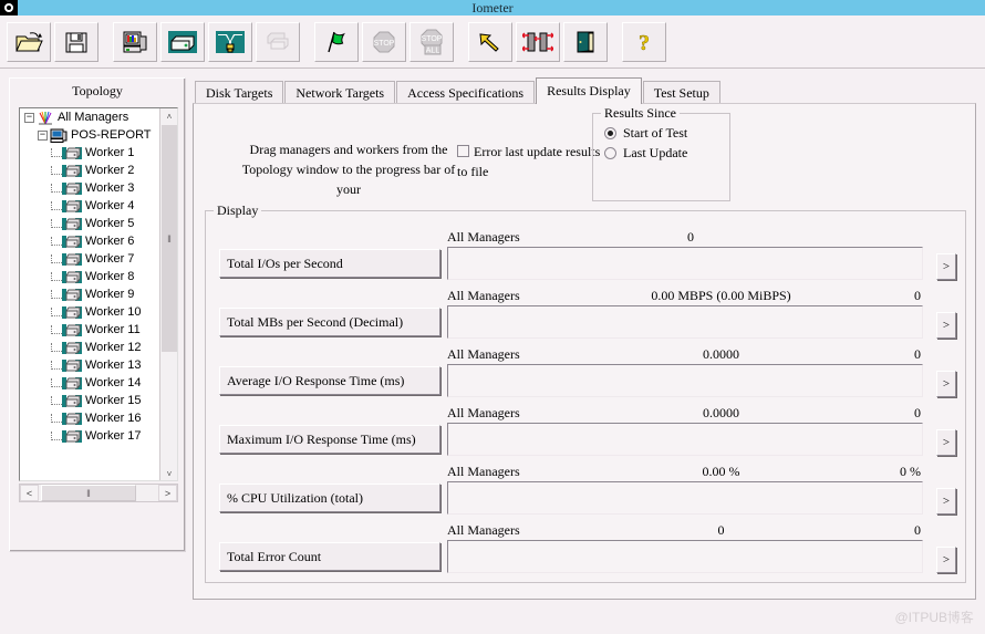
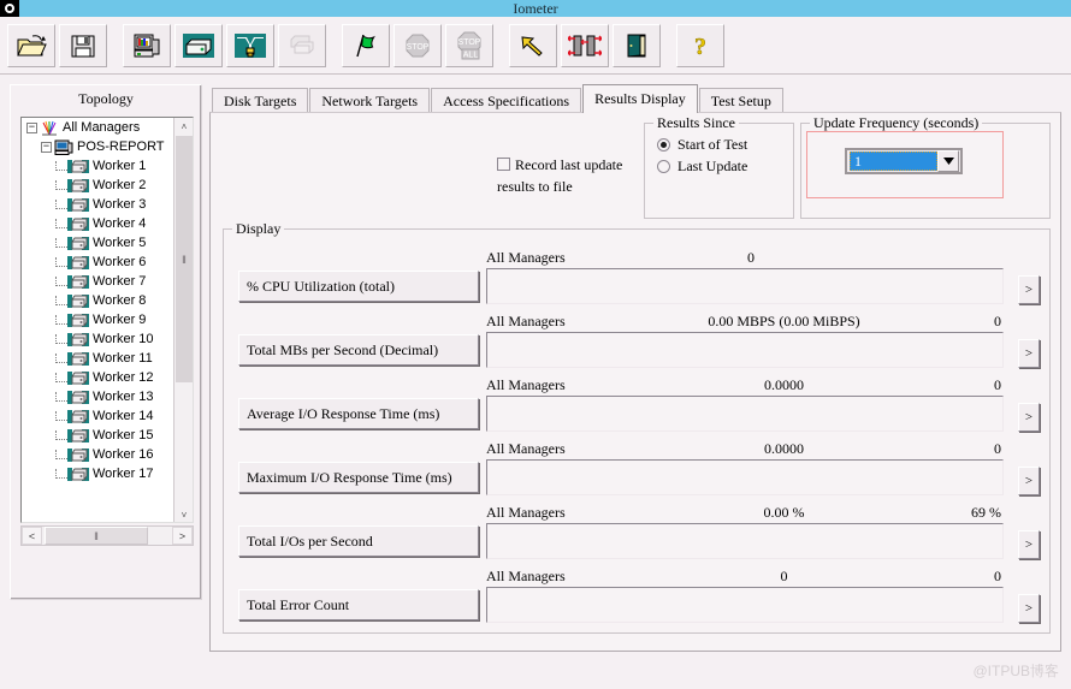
  Iometer
  ?
  Topology
  −
  All Managers
  −
  POS-REPORT
  Worker 1
  Worker 2
  Worker 3
  Worker 4
  Worker 5
  Worker 6
  Worker 7
  Worker 8
  Worker 9
  Worker 10
  Worker 11
  Worker 12
  Worker 13
  Worker 14
  Worker 15
  Worker 16
  Worker 17
  ˄
  ‖
  ˅
  <
  ‖
  >
  Disk Targets
  Network Targets
  Access Specifications
  Results Display
  Test Setup
- Drag managers and workers from the Topology window to the progress bar of your
- Error last update results to file
+ Record last update results to file
  Results Since
  Start of Test
  Last Update
+ Update Frequency (seconds)
+ 1
  Display
- Total I/Os per Second
+ % CPU Utilization (total)
  All Managers
  0
  >
  Total MBs per Second (Decimal)
  All Managers
  0.00 MBPS (0.00 MiBPS)
  0
  >
  Average I/O Response Time (ms)
  All Managers
  0.0000
  0
  >
  Maximum I/O Response Time (ms)
  All Managers
  0.0000
  0
  >
- % CPU Utilization (total)
+ Total I/Os per Second
  All Managers
  0.00 %
- 0 %
+ 69 %
  >
  Total Error Count
  All Managers
  0
  0
  >
  @ITPUB博客
